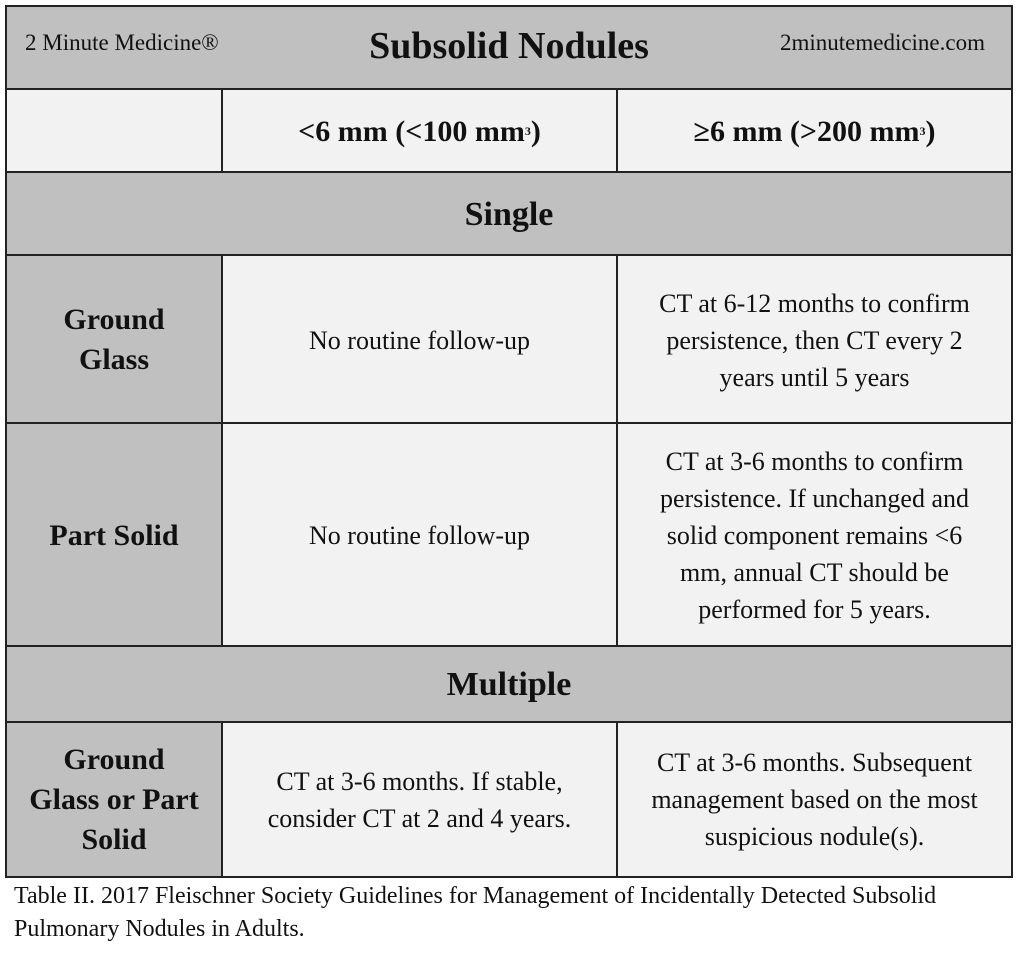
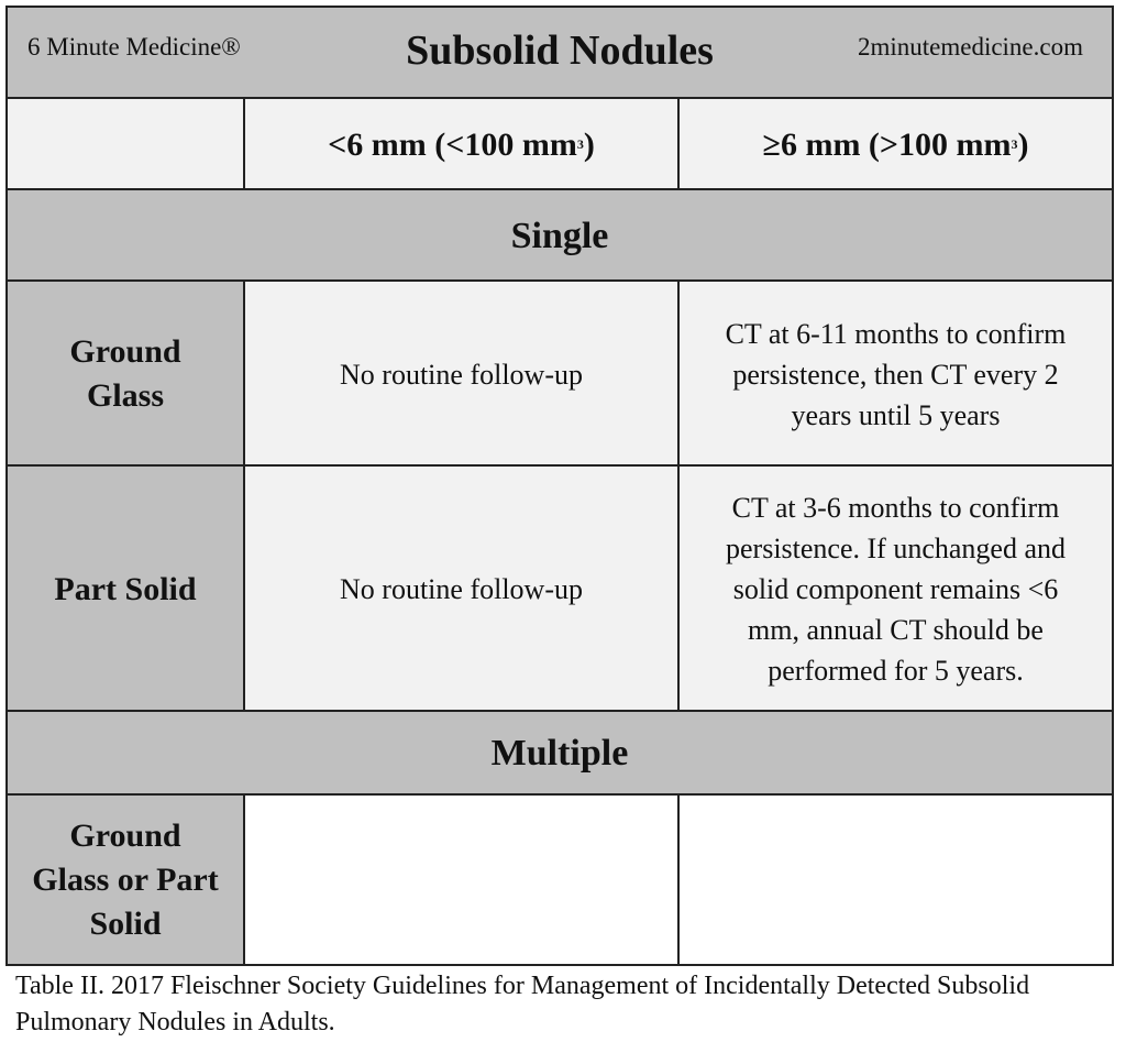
- 2 Minute Medicine®
+ 6 Minute Medicine®
  Subsolid Nodules
  2minutemedicine.com
  <6 mm (<100 mm
  3
  )
- ≥6 mm (>200 mm
+ ≥6 mm (>100 mm
  3
  )
  Single
  Ground Glass
  No routine follow-up
- CT at 6-12 months to confirm persistence, then CT every 2 years until 5 years
+ CT at 6-11 months to confirm persistence, then CT every 2 years until 5 years
  Part Solid
  No routine follow-up
  CT at 3-6 months to confirm persistence. If unchanged and solid component remains <6 mm, annual CT should be performed for 5 years.
  Multiple
  Ground Glass or Part Solid
- CT at 3-6 months. If stable, consider CT at 2 and 4 years.
- CT at 3-6 months. Subsequent management based on the most suspicious nodule(s).
  Table II. 2017 Fleischner Society Guidelines for Management of Incidentally Detected Subsolid Pulmonary Nodules in Adults.
